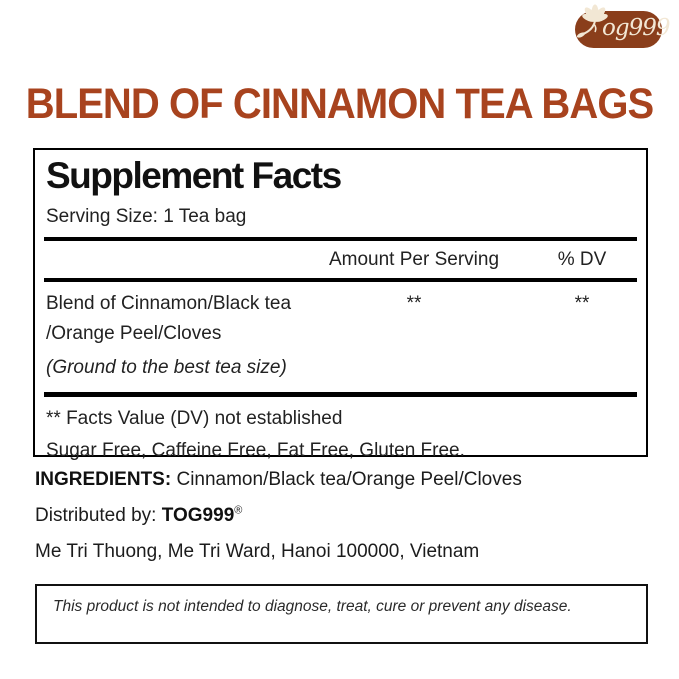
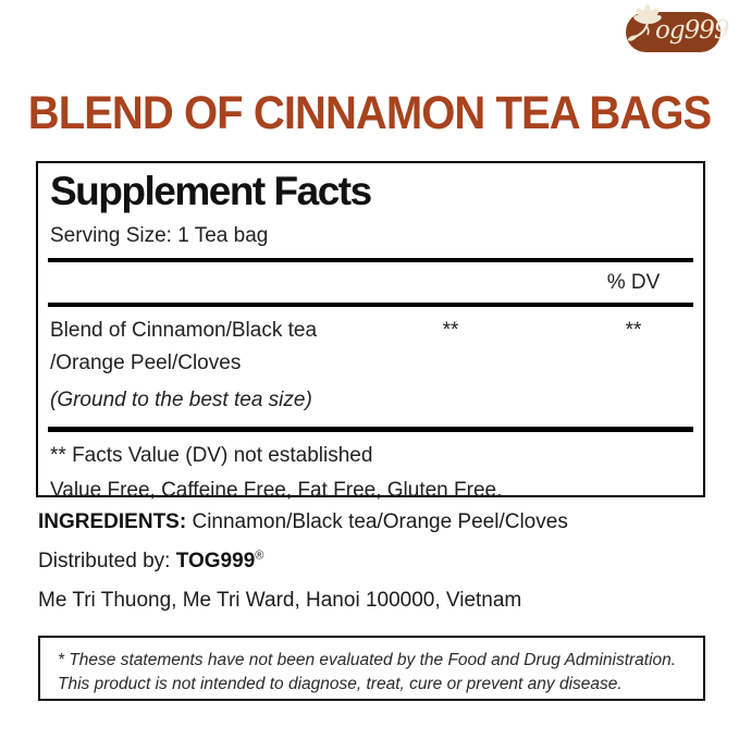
  og999
  BLEND OF CINNAMON TEA BAGS
  Supplement Facts
  Serving Size: 1 Tea bag
- Amount Per Serving
  % DV
  Blend of Cinnamon/Black tea
  **
  **
  /Orange Peel/Cloves
  (Ground to the best tea size)
  ** Facts Value (DV) not established
- Sugar Free, Caffeine Free, Fat Free, Gluten Free.
+ Value Free, Caffeine Free, Fat Free, Gluten Free.
  INGREDIENTS: Cinnamon/Black tea/Orange Peel/Cloves
  Distributed by: TOG999®
  Me Tri Thuong, Me Tri Ward, Hanoi 100000, Vietnam
+ * These statements have not been evaluated by the Food and Drug Administration.
  This product is not intended to diagnose, treat, cure or prevent any disease.
